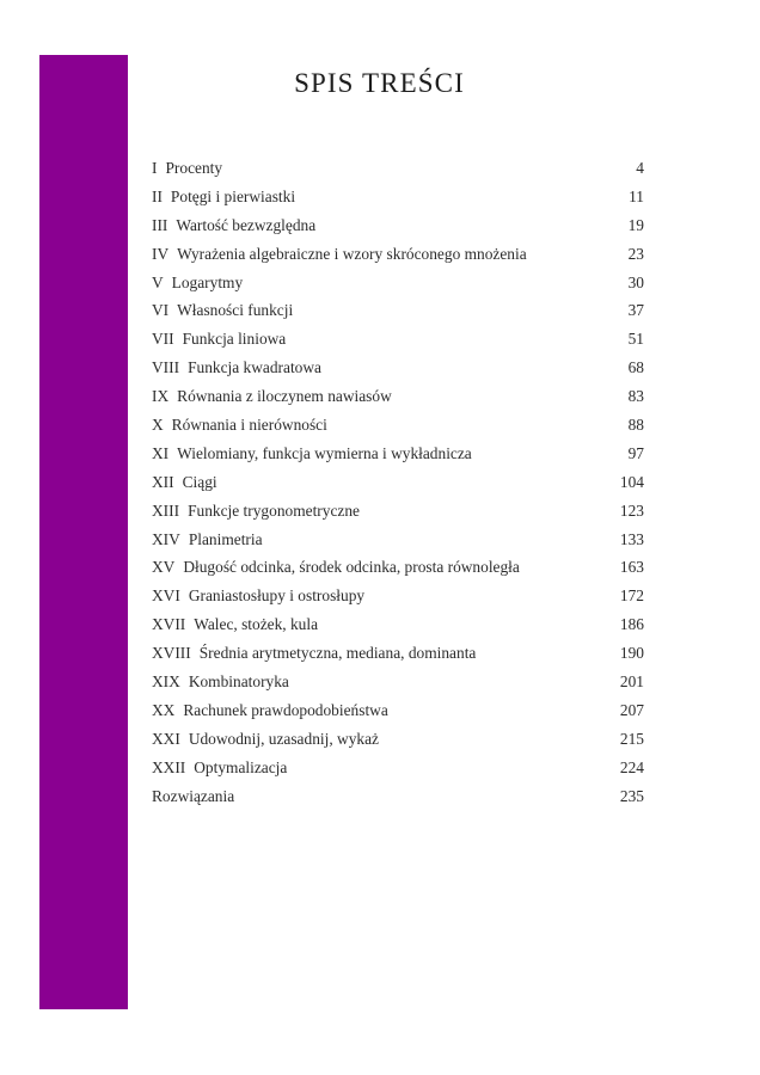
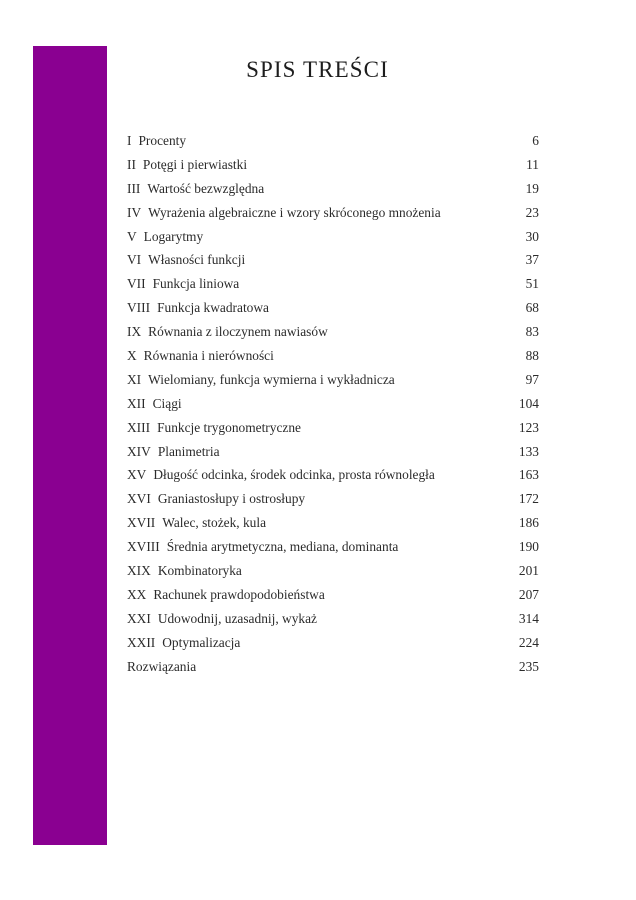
  SPIS TREŚCI
  I Procenty
- 4
+ 6
  II Potęgi i pierwiastki
  11
  III Wartość bezwzględna
  19
  IV Wyrażenia algebraiczne i wzory skróconego mnożenia
  23
  V Logarytmy
  30
  VI Własności funkcji
  37
  VII Funkcja liniowa
  51
  VIII Funkcja kwadratowa
  68
  IX Równania z iloczynem nawiasów
  83
  X Równania i nierówności
  88
  XI Wielomiany, funkcja wymierna i wykładnicza
  97
  XII Ciągi
  104
  XIII Funkcje trygonometryczne
  123
  XIV Planimetria
  133
  XV Długość odcinka, środek odcinka, prosta równoległa
  163
  XVI Graniastosłupy i ostrosłupy
  172
  XVII Walec, stożek, kula
  186
  XVIII Średnia arytmetyczna, mediana, dominanta
  190
  XIX Kombinatoryka
  201
  XX Rachunek prawdopodobieństwa
  207
  XXI Udowodnij, uzasadnij, wykaż
- 215
+ 314
  XXII Optymalizacja
  224
  Rozwiązania
  235
